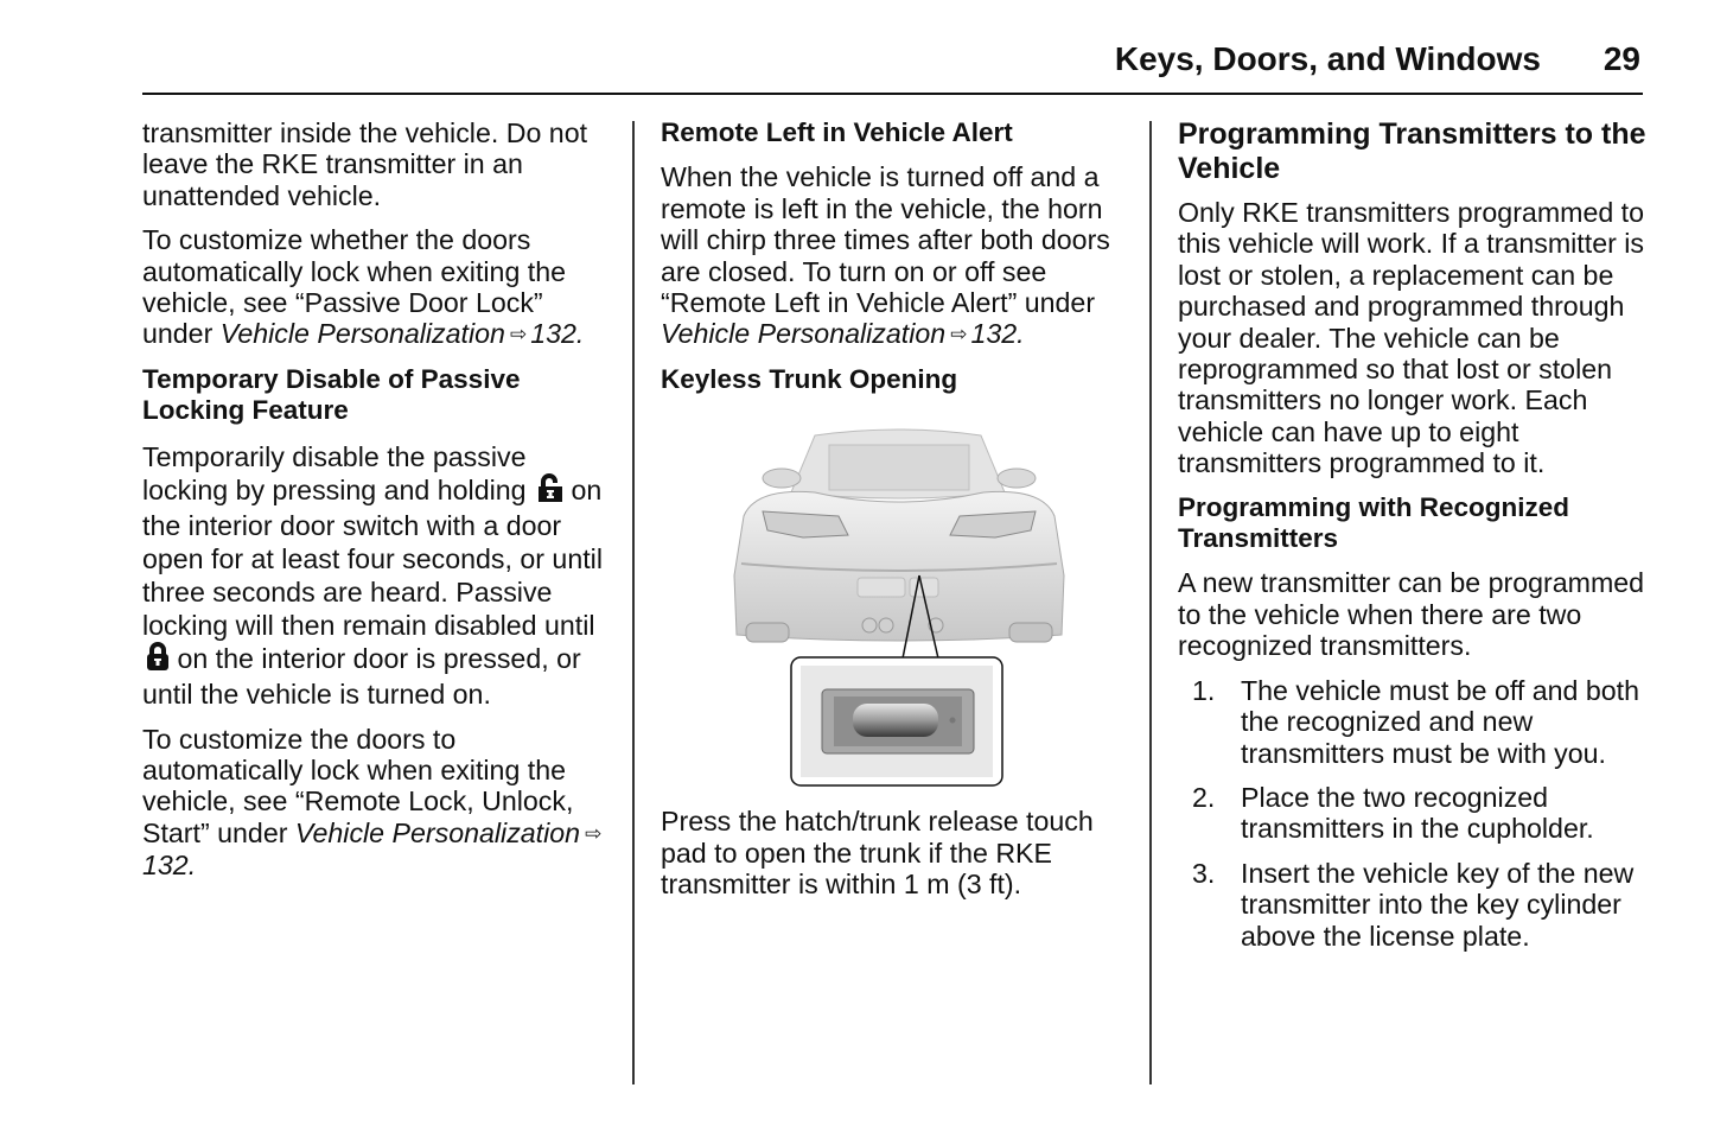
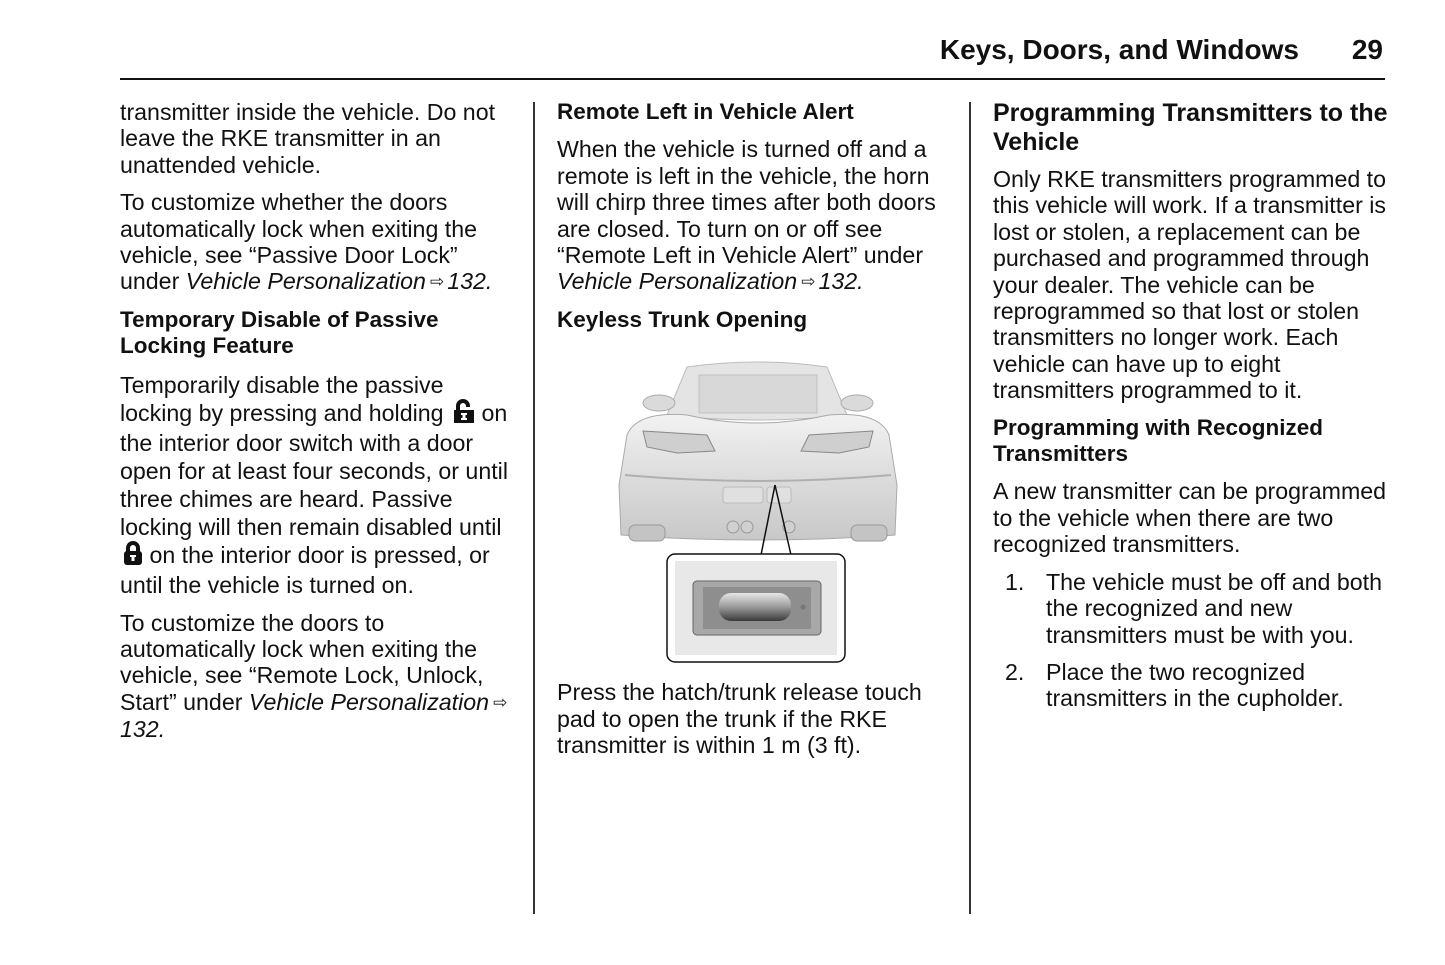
  Keys, Doors, and Windows
  29
  transmitter inside the vehicle. Do not leave the RKE transmitter in an unattended vehicle.
  To customize whether the doors automatically lock when exiting the vehicle, see “Passive Door Lock” under Vehicle Personalization ⇨ 132.
  Temporary Disable of Passive Locking Feature
- Temporarily disable the passive locking by pressing and holding on the interior door switch with a door open for at least four seconds, or until three seconds are heard. Passive locking will then remain disabled until on the interior door is pressed, or until the vehicle is turned on.
+ Temporarily disable the passive locking by pressing and holding on the interior door switch with a door open for at least four seconds, or until three chimes are heard. Passive locking will then remain disabled until on the interior door is pressed, or until the vehicle is turned on.
  To customize the doors to automatically lock when exiting the vehicle, see “Remote Lock, Unlock, Start” under Vehicle Personalization ⇨132.
  Remote Left in Vehicle Alert
  When the vehicle is turned off and a remote is left in the vehicle, the horn will chirp three times after both doors are closed. To turn on or off see “Remote Left in Vehicle Alert” under Vehicle Personalization ⇨ 132.
  Keyless Trunk Opening
  Press the hatch/trunk release touch pad to open the trunk if the RKE transmitter is within 1 m (3 ft).
  Programming Transmitters to the Vehicle
  Only RKE transmitters programmed to this vehicle will work. If a transmitter is lost or stolen, a replacement can be purchased and programmed through your dealer. The vehicle can be reprogrammed so that lost or stolen transmitters no longer work. Each vehicle can have up to eight transmitters programmed to it.
  Programming with Recognized Transmitters
  A new transmitter can be programmed to the vehicle when there are two recognized transmitters.
  1.
  The vehicle must be off and both the recognized and new transmitters must be with you.
  2.
  Place the two recognized transmitters in the cupholder.
- 3.
- Insert the vehicle key of the new transmitter into the key cylinder above the license plate.
